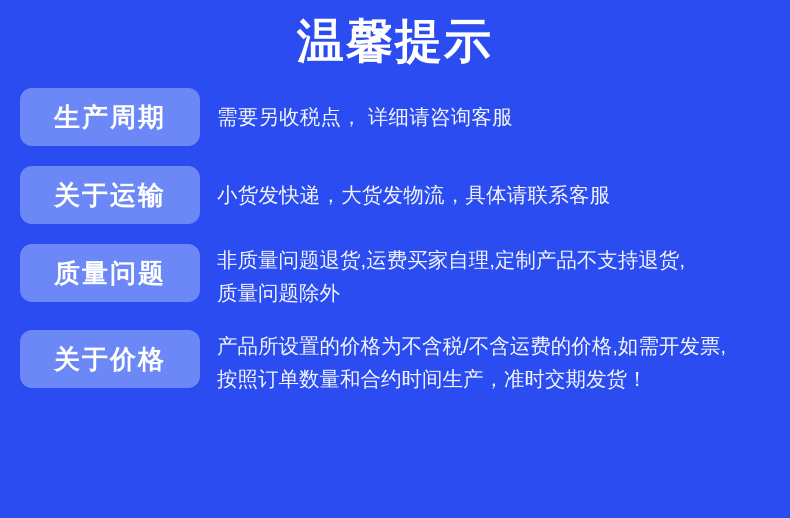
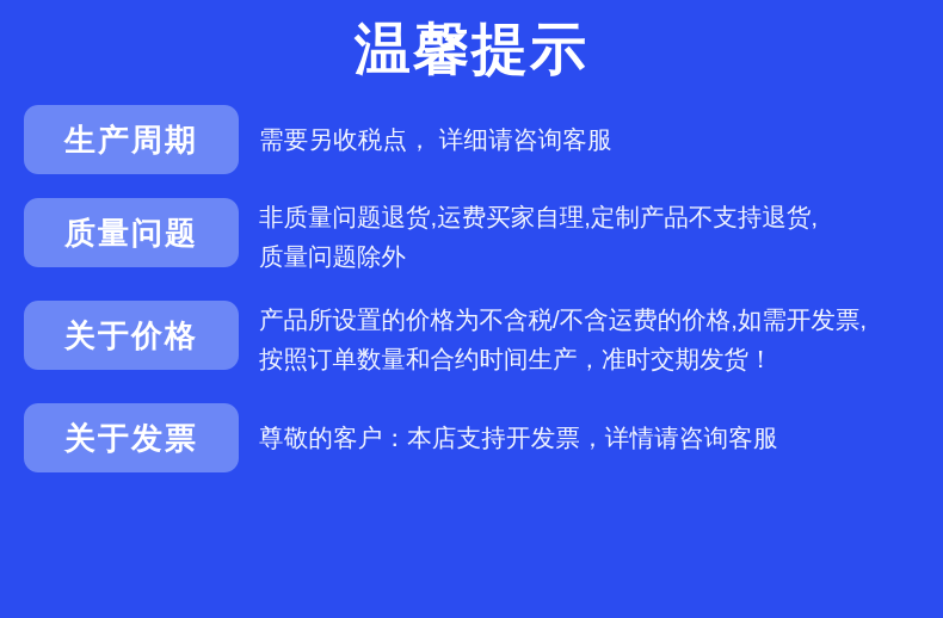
  温馨提示
  生产周期
  需要另收税点， 详细请咨询客服
- 关于运输
- 小货发快递，大货发物流，具体请联系客服
  质量问题
  非质量问题退货,运费买家自理,定制产品不支持退货,
  质量问题除外
  关于价格
  产品所设置的价格为不含税/不含运费的价格,如需开发票,
  按照订单数量和合约时间生产，准时交期发货！
+ 关于发票
+ 尊敬的客户：本店支持开发票，详情请咨询客服
